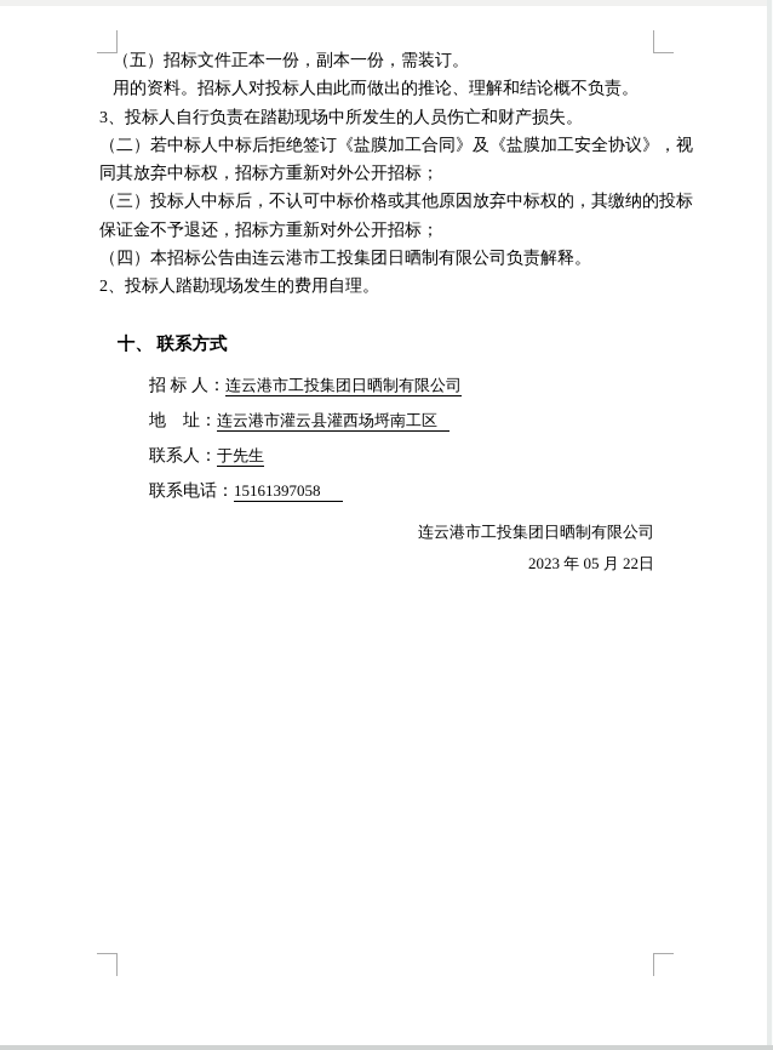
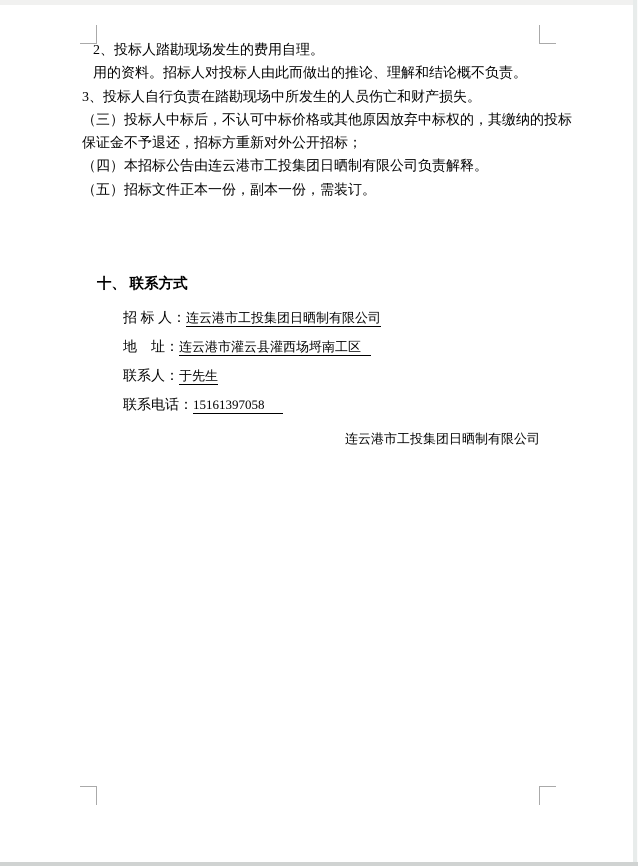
- （五）招标文件正本一份，副本一份，需装订。
+ 2、投标人踏勘现场发生的费用自理。
  用的资料。招标人对投标人由此而做出的推论、理解和结论概不负责。
  3、投标人自行负责在踏勘现场中所发生的人员伤亡和财产损失。
- （二）若中标人中标后拒绝签订《盐膜加工合同》及《盐膜加工安全协议》，视
- 同其放弃中标权，招标方重新对外公开招标；
  （三）投标人中标后，不认可中标价格或其他原因放弃中标权的，其缴纳的投标
  保证金不予退还，招标方重新对外公开招标；
  （四）本招标公告由连云港市工投集团日晒制有限公司负责解释。
- 2、投标人踏勘现场发生的费用自理。
+ （五）招标文件正本一份，副本一份，需装订。
  十、 联系方式
  招 标 人：连云港市工投集团日晒制有限公司
  地 址：连云港市灌云县灌西场埒南工区
  联系人：于先生
  联系电话：15161397058
  连云港市工投集团日晒制有限公司
- 2023 年 05 月 22日
